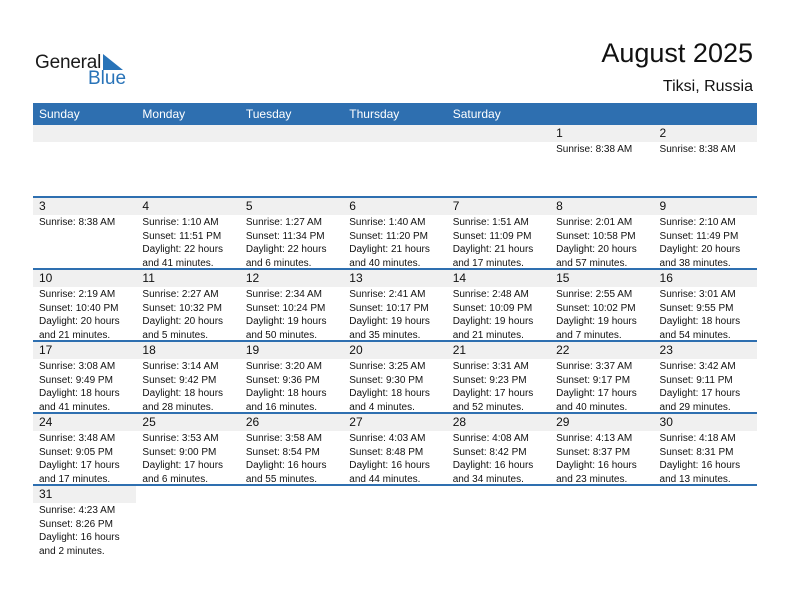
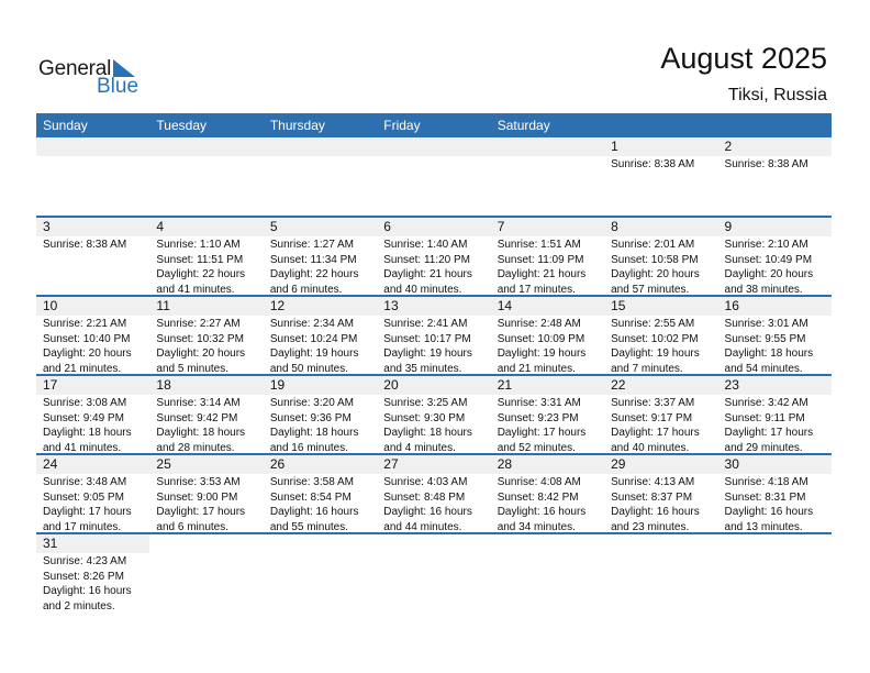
  General
  Blue
  August 2025
  Tiksi, Russia
  Sunday
- Monday
  Tuesday
  Thursday
+ Friday
  Saturday
  1
  Sunrise: 8:38 AM
  2
  Sunrise: 8:38 AM
  3
  Sunrise: 8:38 AM
  4
  Sunrise: 1:10 AM
  Sunset: 11:51 PM
  Daylight: 22 hours
  and 41 minutes.
  5
  Sunrise: 1:27 AM
  Sunset: 11:34 PM
  Daylight: 22 hours
  and 6 minutes.
  6
  Sunrise: 1:40 AM
  Sunset: 11:20 PM
  Daylight: 21 hours
  and 40 minutes.
  7
  Sunrise: 1:51 AM
  Sunset: 11:09 PM
  Daylight: 21 hours
  and 17 minutes.
  8
  Sunrise: 2:01 AM
  Sunset: 10:58 PM
  Daylight: 20 hours
  and 57 minutes.
  9
  Sunrise: 2:10 AM
- Sunset: 11:49 PM
+ Sunset: 10:49 PM
  Daylight: 20 hours
  and 38 minutes.
  10
- Sunrise: 2:19 AM
+ Sunrise: 2:21 AM
  Sunset: 10:40 PM
  Daylight: 20 hours
  and 21 minutes.
  11
  Sunrise: 2:27 AM
  Sunset: 10:32 PM
  Daylight: 20 hours
  and 5 minutes.
  12
  Sunrise: 2:34 AM
  Sunset: 10:24 PM
  Daylight: 19 hours
  and 50 minutes.
  13
  Sunrise: 2:41 AM
  Sunset: 10:17 PM
  Daylight: 19 hours
  and 35 minutes.
  14
  Sunrise: 2:48 AM
  Sunset: 10:09 PM
  Daylight: 19 hours
  and 21 minutes.
  15
  Sunrise: 2:55 AM
  Sunset: 10:02 PM
  Daylight: 19 hours
  and 7 minutes.
  16
  Sunrise: 3:01 AM
  Sunset: 9:55 PM
  Daylight: 18 hours
  and 54 minutes.
  17
  Sunrise: 3:08 AM
  Sunset: 9:49 PM
  Daylight: 18 hours
  and 41 minutes.
  18
  Sunrise: 3:14 AM
  Sunset: 9:42 PM
  Daylight: 18 hours
  and 28 minutes.
  19
  Sunrise: 3:20 AM
  Sunset: 9:36 PM
  Daylight: 18 hours
  and 16 minutes.
  20
  Sunrise: 3:25 AM
  Sunset: 9:30 PM
  Daylight: 18 hours
  and 4 minutes.
  21
  Sunrise: 3:31 AM
  Sunset: 9:23 PM
  Daylight: 17 hours
  and 52 minutes.
  22
  Sunrise: 3:37 AM
  Sunset: 9:17 PM
  Daylight: 17 hours
  and 40 minutes.
  23
  Sunrise: 3:42 AM
  Sunset: 9:11 PM
  Daylight: 17 hours
  and 29 minutes.
  24
  Sunrise: 3:48 AM
  Sunset: 9:05 PM
  Daylight: 17 hours
  and 17 minutes.
  25
  Sunrise: 3:53 AM
  Sunset: 9:00 PM
  Daylight: 17 hours
  and 6 minutes.
  26
  Sunrise: 3:58 AM
  Sunset: 8:54 PM
  Daylight: 16 hours
  and 55 minutes.
  27
  Sunrise: 4:03 AM
  Sunset: 8:48 PM
  Daylight: 16 hours
  and 44 minutes.
  28
  Sunrise: 4:08 AM
  Sunset: 8:42 PM
  Daylight: 16 hours
  and 34 minutes.
  29
  Sunrise: 4:13 AM
  Sunset: 8:37 PM
  Daylight: 16 hours
  and 23 minutes.
  30
  Sunrise: 4:18 AM
  Sunset: 8:31 PM
  Daylight: 16 hours
  and 13 minutes.
  31
  Sunrise: 4:23 AM
  Sunset: 8:26 PM
  Daylight: 16 hours
  and 2 minutes.
